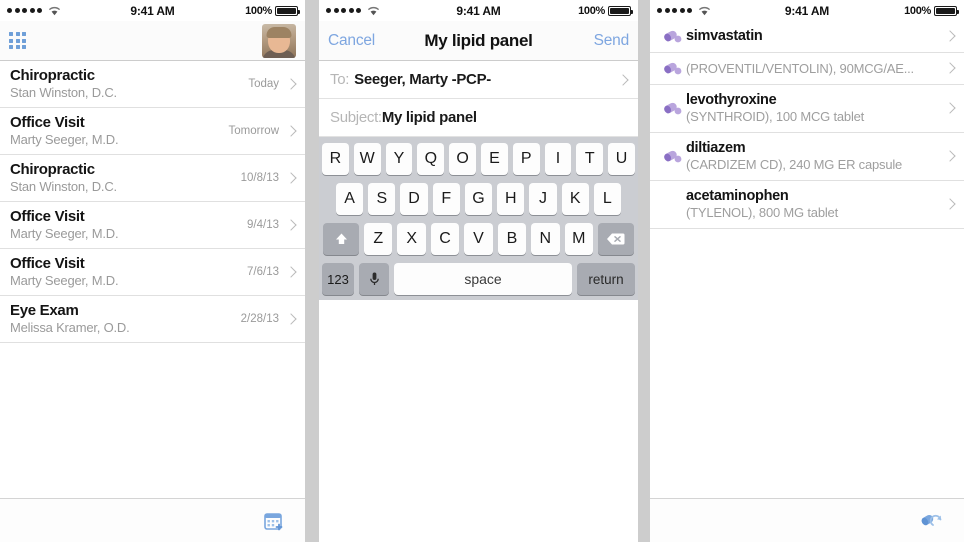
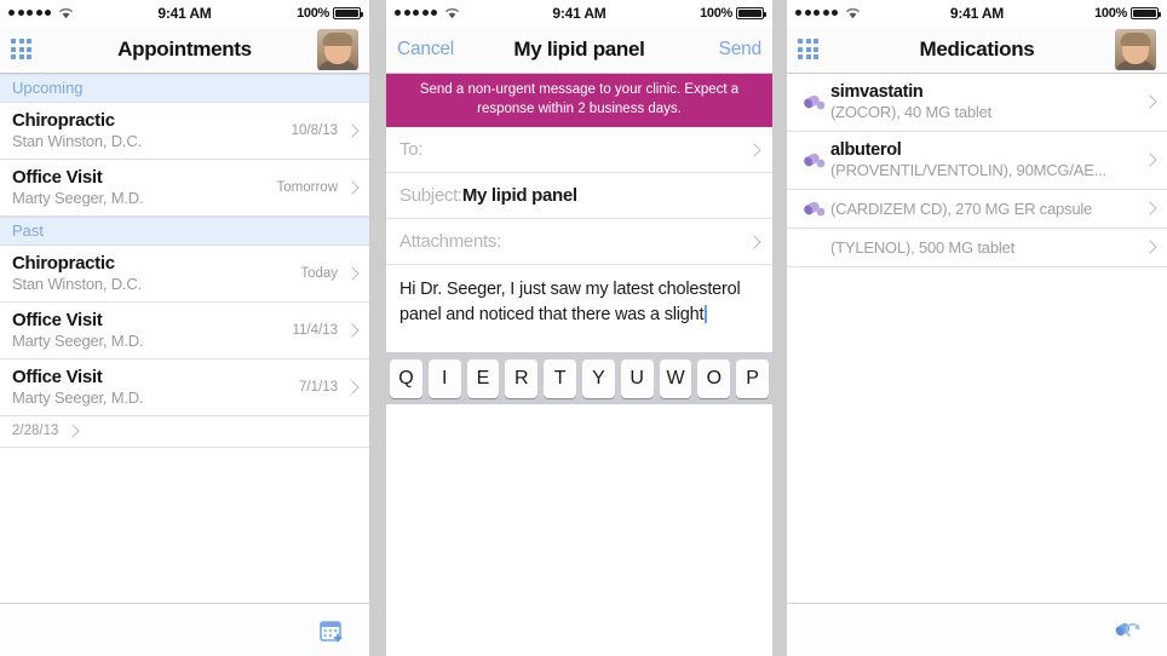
  9:41 AM
  100%
+ Appointments
+ Upcoming
  Chiropractic
  Stan Winston, D.C.
- Today
+ 10/8/13
  Office Visit
  Marty Seeger, M.D.
  Tomorrow
+ Past
  Chiropractic
  Stan Winston, D.C.
- 10/8/13
+ Today
  Office Visit
  Marty Seeger, M.D.
- 9/4/13
+ 11/4/13
  Office Visit
  Marty Seeger, M.D.
- 7/6/13
+ 7/1/13
- Eye Exam
- Melissa Kramer, O.D.
  2/28/13
  9:41 AM
  100%
  Cancel
  My lipid panel
  Send
+ Send a non-urgent message to your clinic. Expect a response within 2 business days.
  To:
- Seeger, Marty -PCP-
  Subject:
  My lipid panel
+ Attachments:
+ Hi Dr. Seeger, I just saw my latest cholesterol panel and noticed that there was a slight
- R
+ Q
- W
+ I
- Y
+ E
- Q
+ R
- O
+ T
- E
+ Y
- P
+ U
- I
+ W
- T
+ O
- U
+ P
- A
- S
- D
- F
- G
- H
- J
- K
- L
- Z
- X
- C
- V
- B
- N
- M
- 123
- space
- return
  9:41 AM
  100%
+ Medications
  simvastatin
+ (ZOCOR), 40 MG tablet
+ albuterol
  (PROVENTIL/VENTOLIN), 90MCG/AE...
- levothyroxine
- (SYNTHROID), 100 MCG tablet
- diltiazem
- (CARDIZEM CD), 240 MG ER capsule
+ (CARDIZEM CD), 270 MG ER capsule
- acetaminophen
- (TYLENOL), 800 MG tablet
+ (TYLENOL), 500 MG tablet
